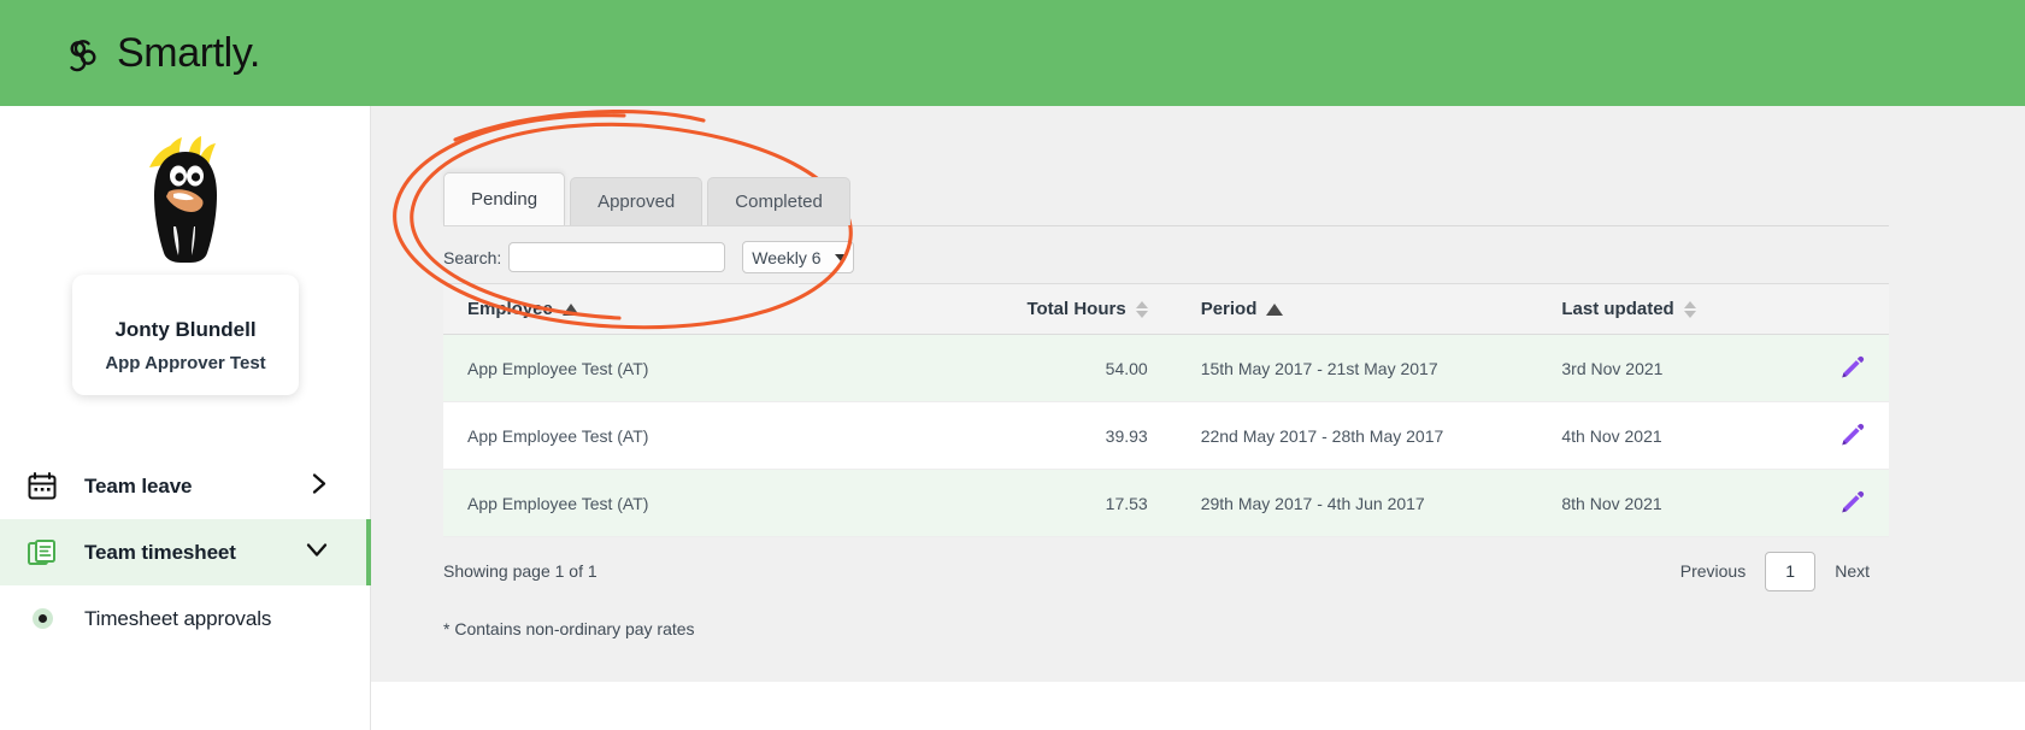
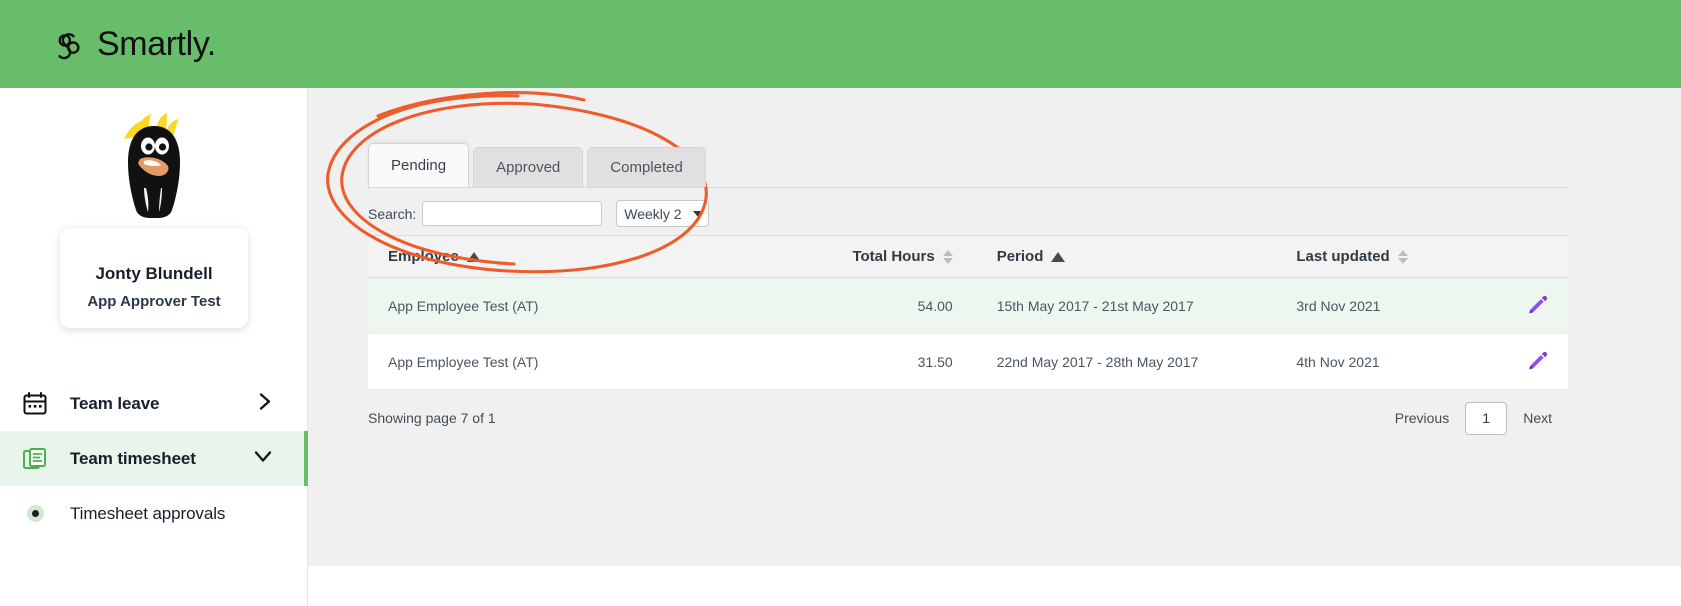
  Smartly.
  Jonty Blundell
  App Approver Test
  Team leave
  Team timesheet
  Timesheet approvals
  Pending
  Approved
  Completed
  Search:
- Weekly 6
+ Weekly 2
  Emoy	Total Hours	Period	Last updated
  App Employee Test (AT)	54.00	15th May 2017 - 21st May 2017	3rd Nov 2021
- App Employee Test (AT)	39.93	22nd May 2017 - 28th May 2017	4th Nov 2021
+ App Employee Test (AT)	31.50	22nd May 2017 - 28th May 2017	4th Nov 2021
- App Employee Test (AT)	17.53	29th May 2017 - 4th Jun 2017	8th Nov 2021
- Showing page 1 of 1
+ Showing page 7 of 1
  Previous
  1
  Next
- * Contains non-ordinary pay rates
